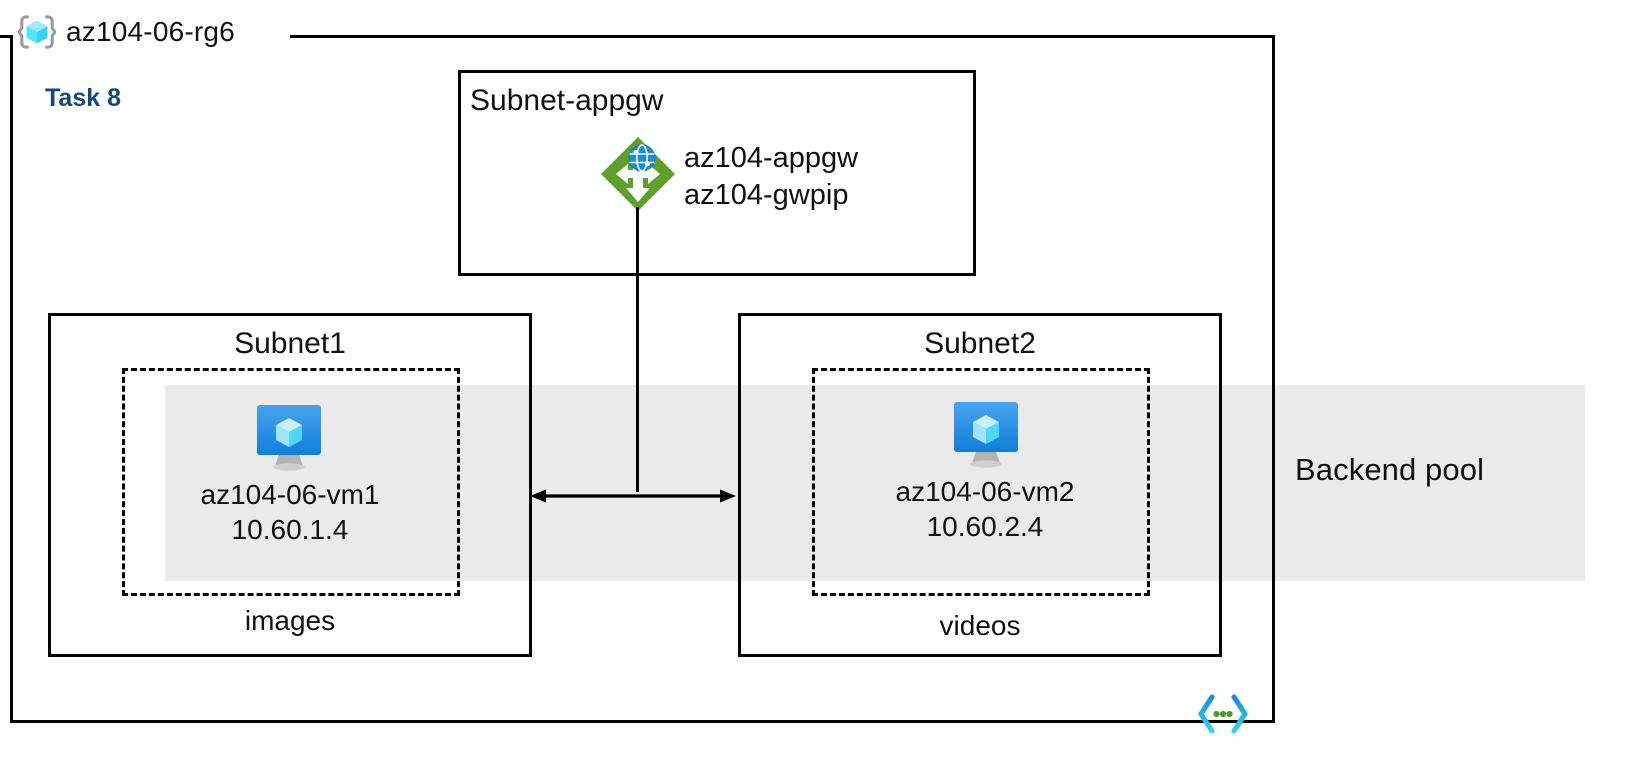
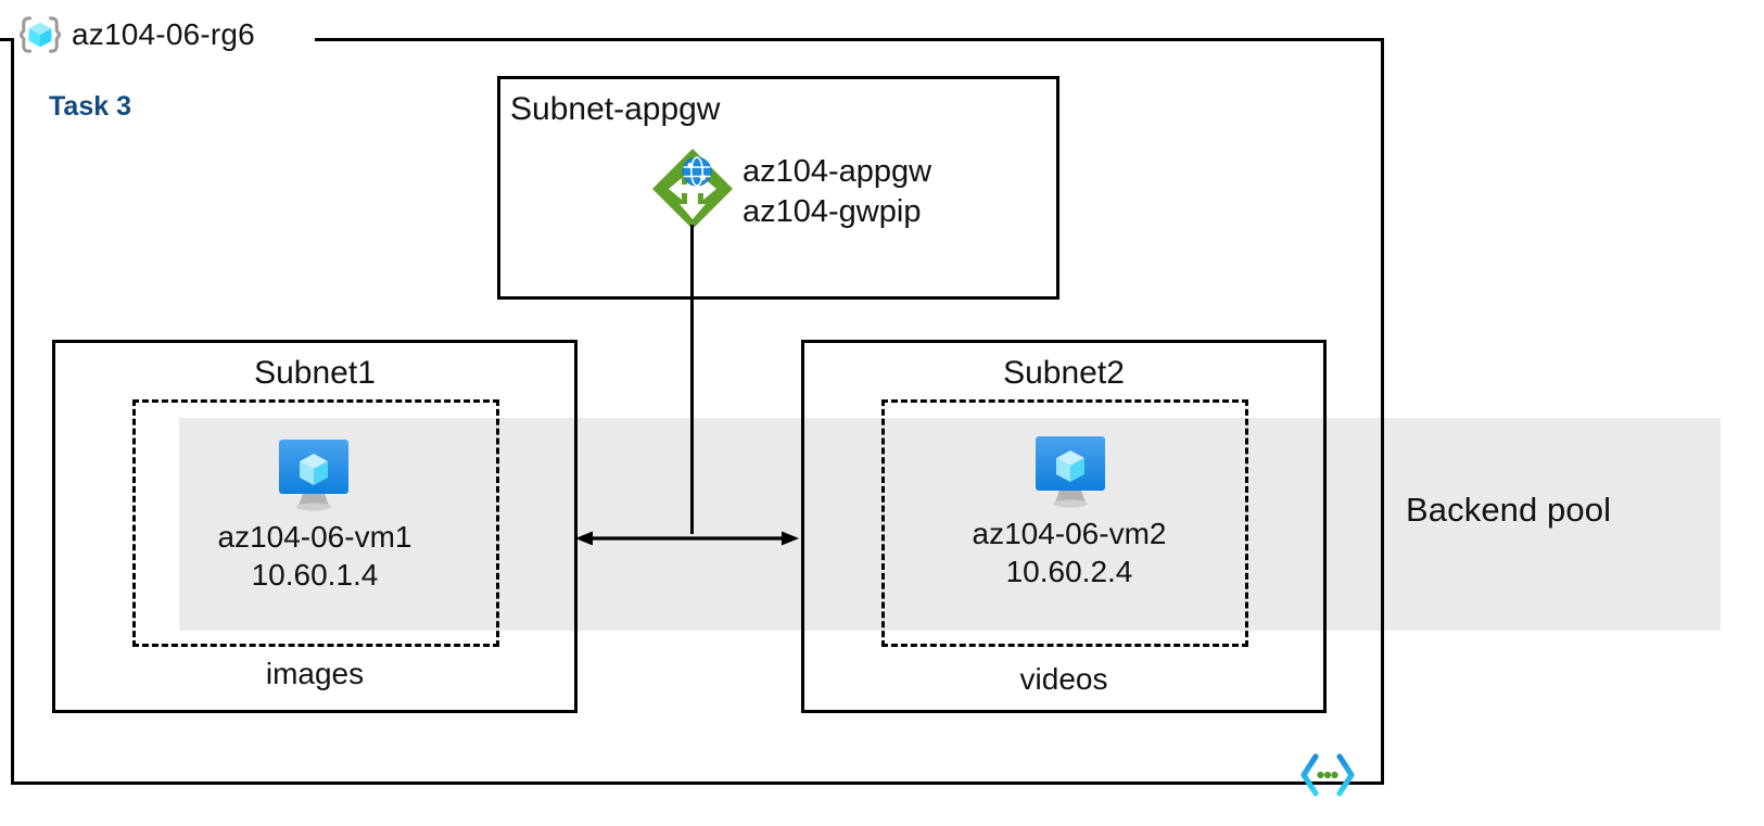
  Backend pool
  az104-06-rg6
- Task 8
+ Task 3
  Subnet-appgw
  az104-appgw
  az104-gwpip
  Subnet1
  az104-06-vm1
  10.60.1.4
  images
  Subnet2
  az104-06-vm2
  10.60.2.4
  videos
